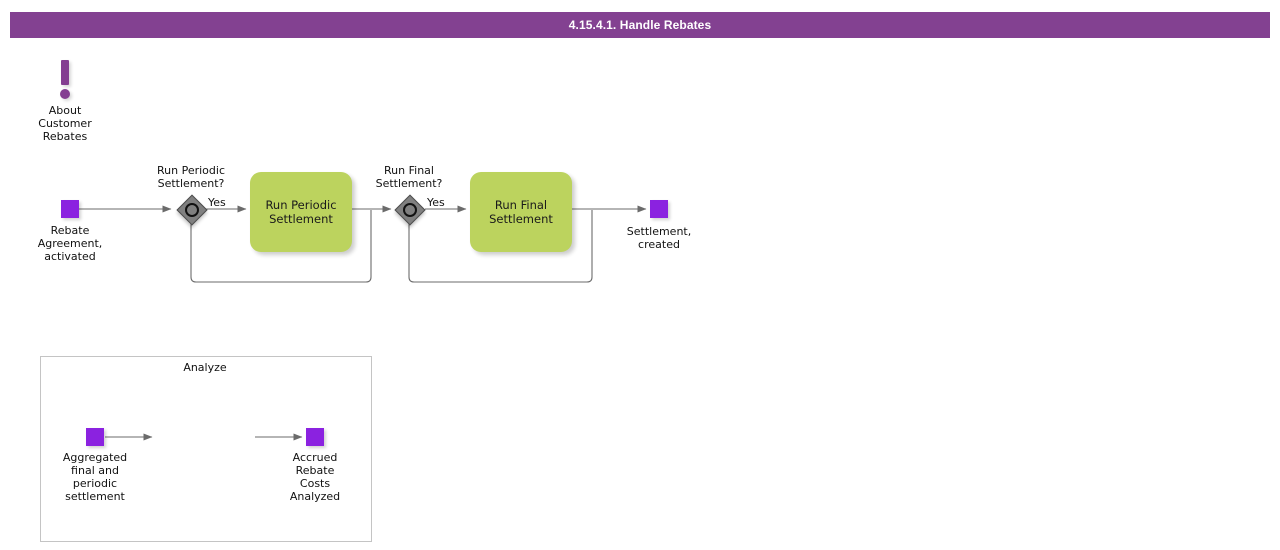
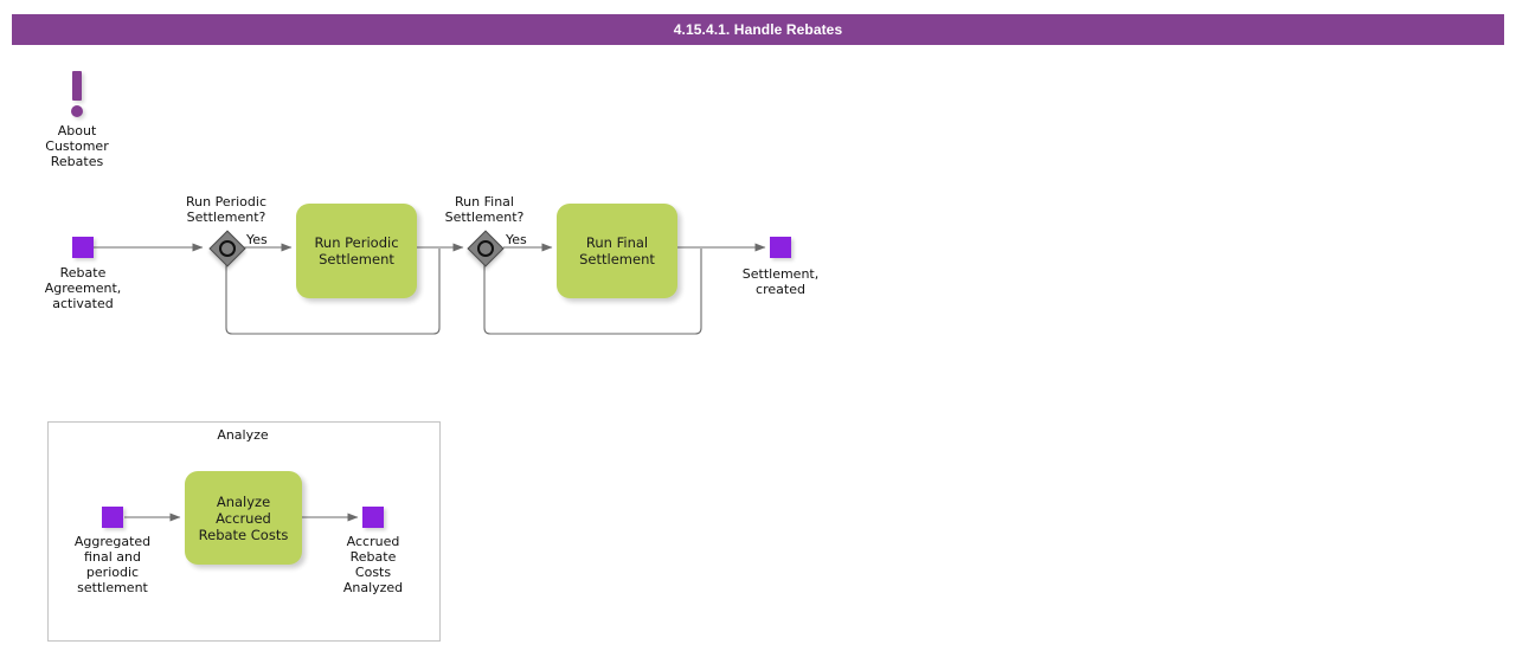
  4.15.4.1. Handle Rebates
  About
  Customer
  Rebates
  Rebate
  Agreement,
  activated
  Run Periodic
  Settlement?
  Yes
  Run Periodic
  Settlement
  Run Final
  Settlement?
  Yes
  Run Final
  Settlement
  Settlement,
  created
  Analyze
  Aggregated
  final and
  periodic
  settlement
+ Analyze Accrued
+ Rebate Costs
  Accrued
  Rebate
  Costs
  Analyzed
